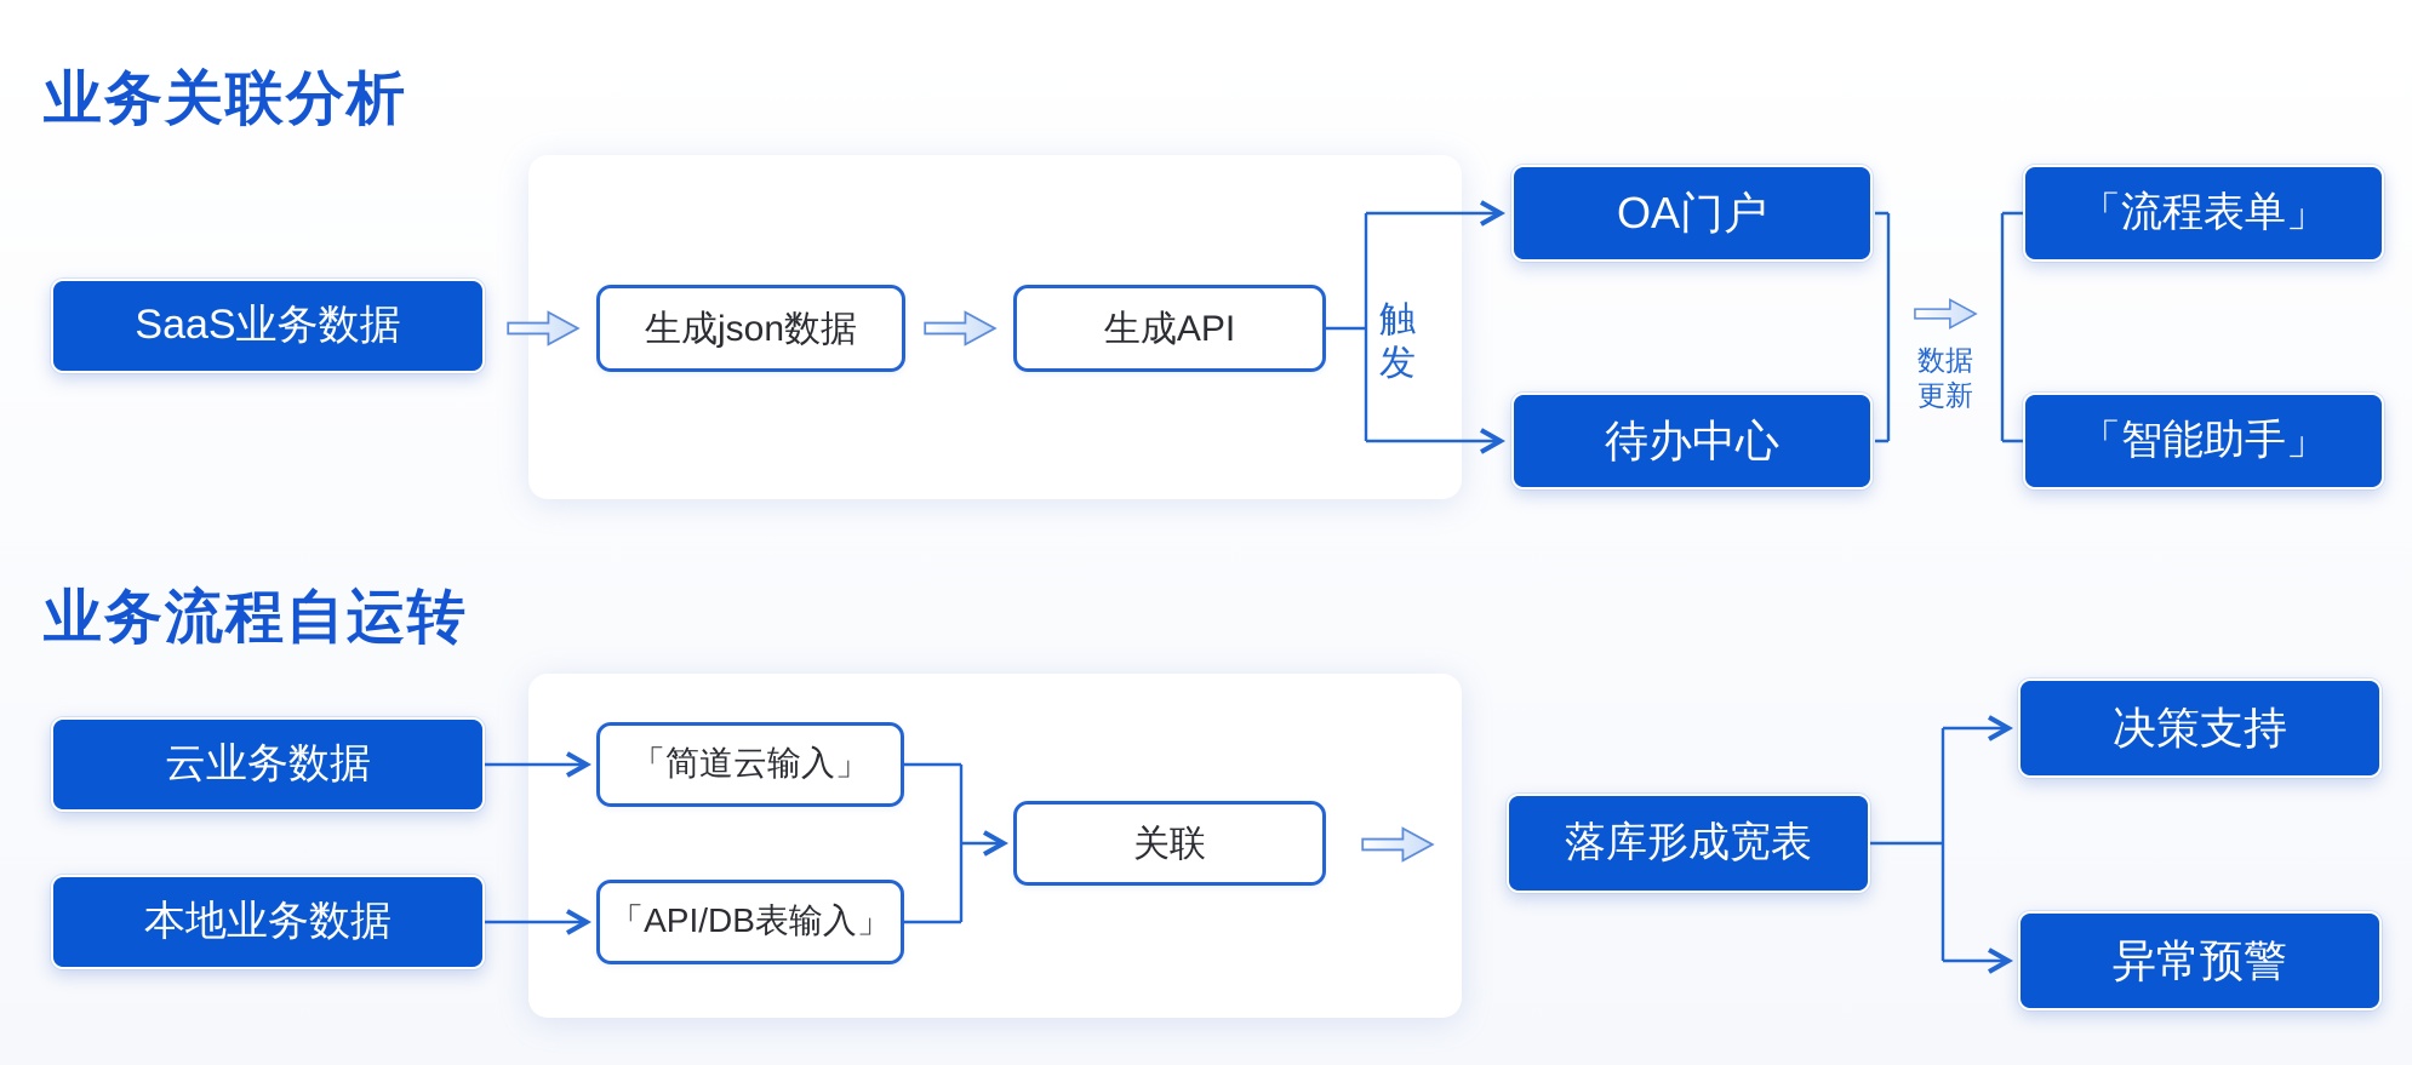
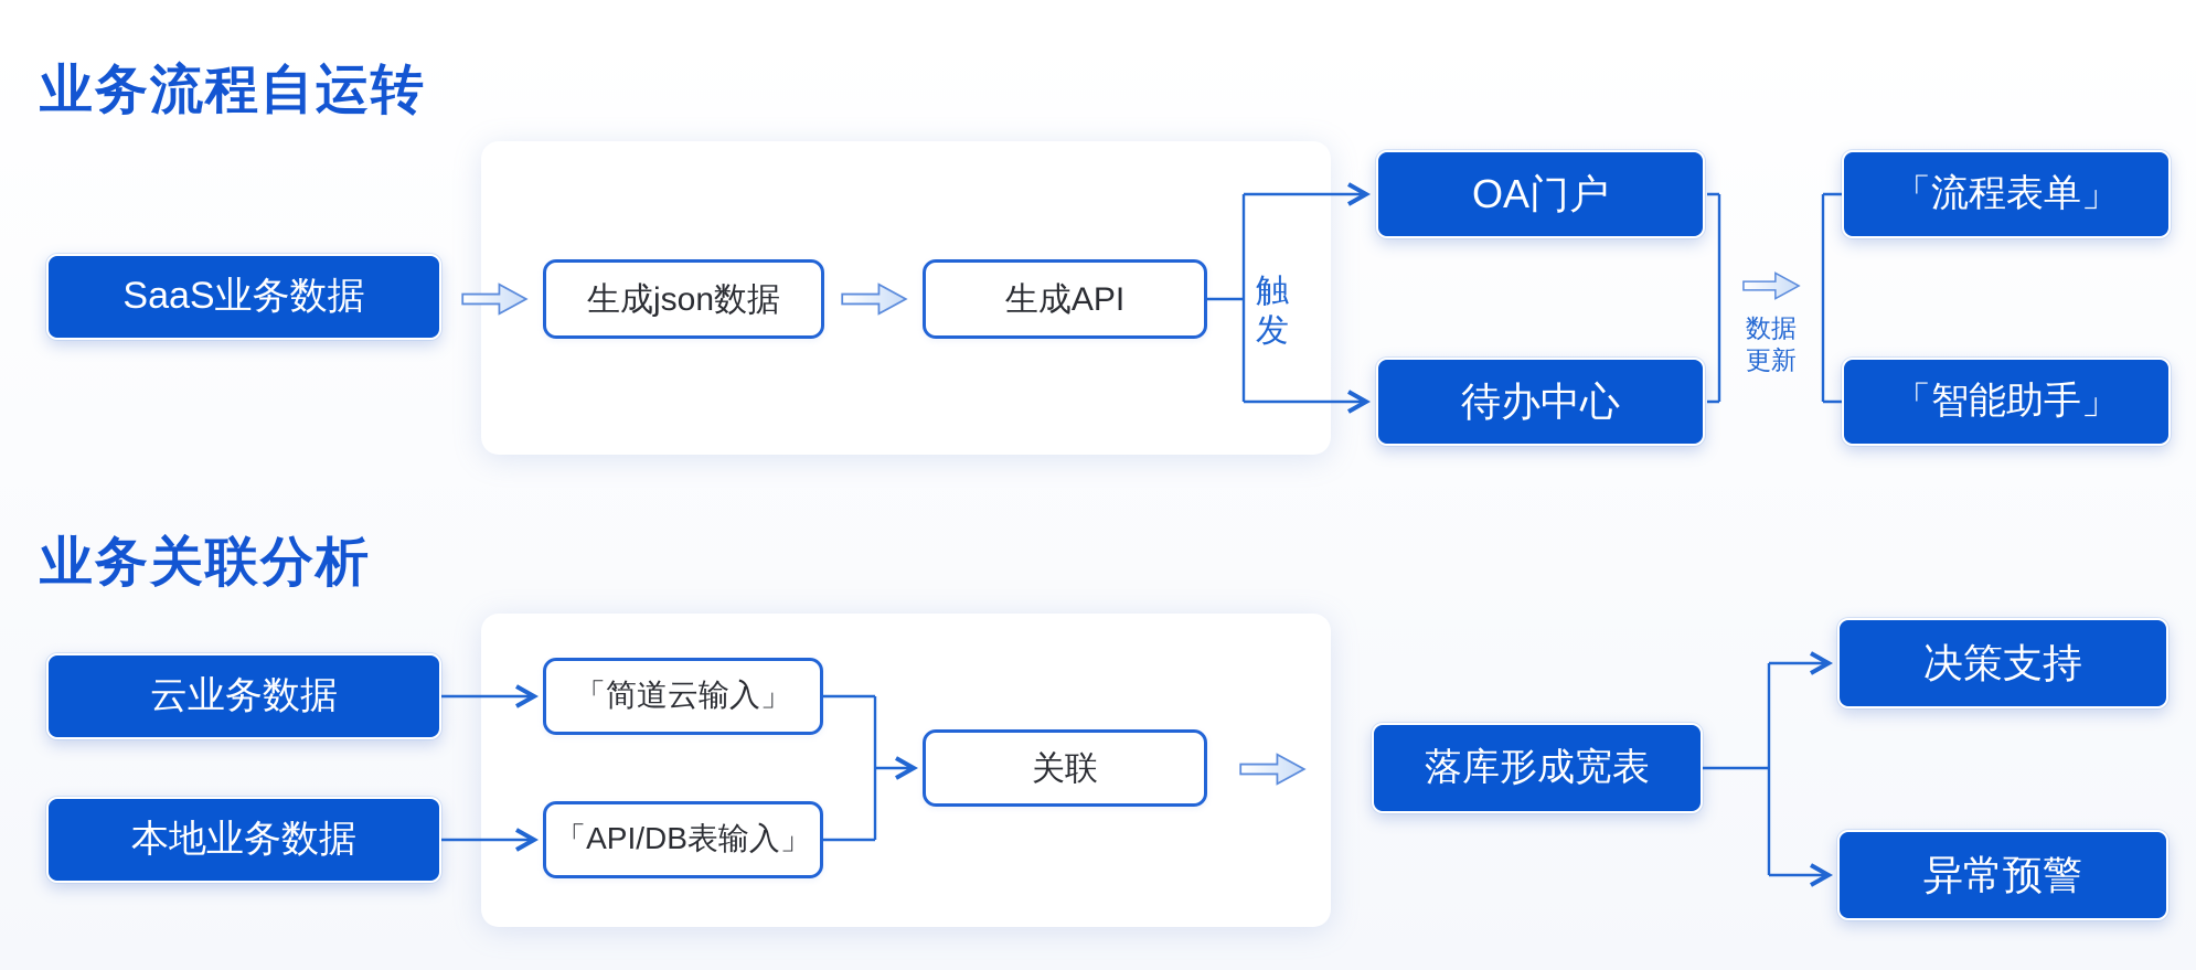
- 业务关联分析
+ 业务流程自运转
  SaaS业务数据
  生成json数据
  生成API
  触发
  OA门户
  待办中心
  数据更新
  「流程表单」
  「智能助手」
- 业务流程自运转
+ 业务关联分析
  云业务数据
  本地业务数据
  「简道云输入」
  「API/DB表输入」
  关联
  落库形成宽表
  决策支持
  异常预警
